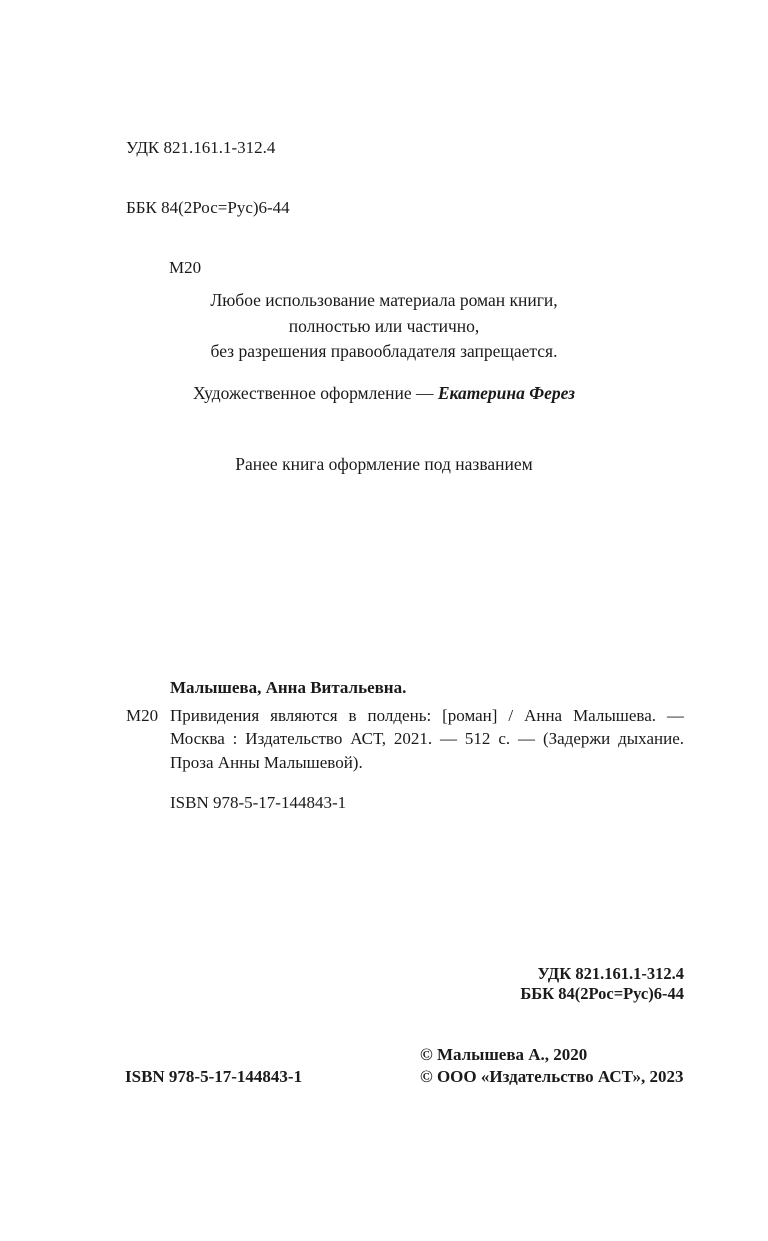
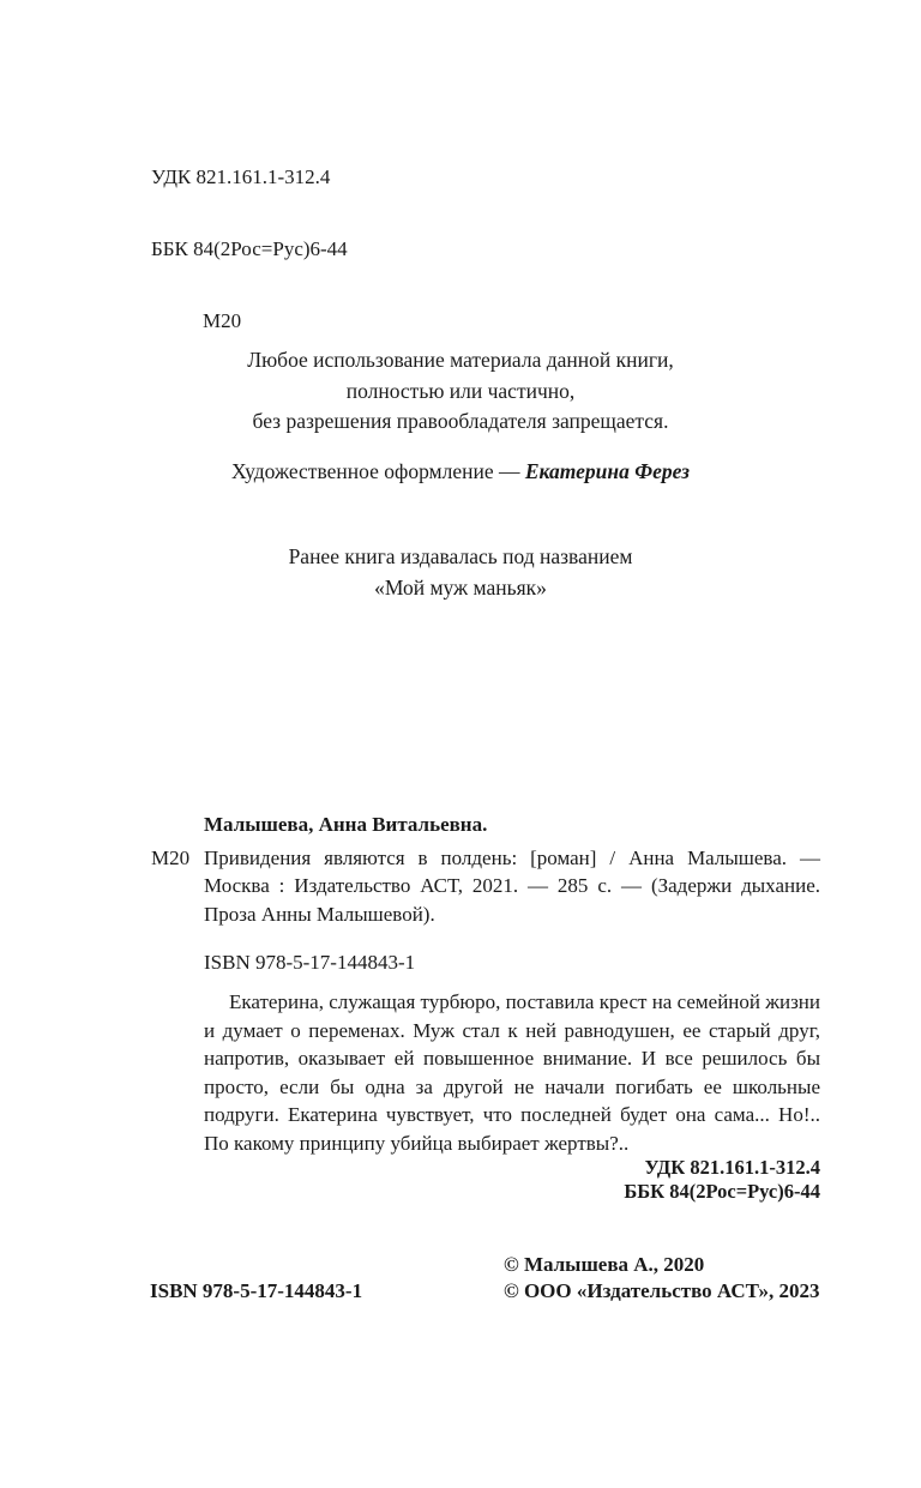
  УДК 821.161.1-312.4
  ББК 84(2Рос=Рус)6-44
  М20
- Любое использование материала роман книги,
+ Любое использование материала данной книги,
  полностью или частично,
  без разрешения правообладателя запрещается.
  Художественное оформление — Екатерина Ферез
- Ранее книга оформление под названием
+ Ранее книга издавалась под названием
+ «Мой муж маньяк»
  Малышева, Анна Витальевна.
  М20
- Привидения являются в полдень: [роман] / Анна Ма­лышева. — Москва : Издательство АСТ, 2021. — 512 с. — (Задержи дыхание. Проза Анны Малышевой).
+ Привидения являются в полдень: [роман] / Анна Ма­лышева. — Москва : Издательство АСТ, 2021. — 285 с. — (Задержи дыхание. Проза Анны Малышевой).
  ISBN 978-5-17-144843-1
+ Екатерина, служащая турбюро, поставила крест на семейной жизни и думает о переменах. Муж стал к ней равнодушен, ее старый друг, напротив, оказывает ей повышенное внимание. И все решилось бы просто, если бы одна за другой не начали погибать ее школьные подруги. Екатерина чувствует, что по­следней будет она сама... Но!.. По какому принципу убийца выбирает жертвы?..
  УДК 821.161.1-312.4
  ББК 84(2Рос=Рус)6-44
  ISBN 978-5-17-144843-1
  © Малышева А., 2020
  © ООО «Издательство АСТ», 2023
